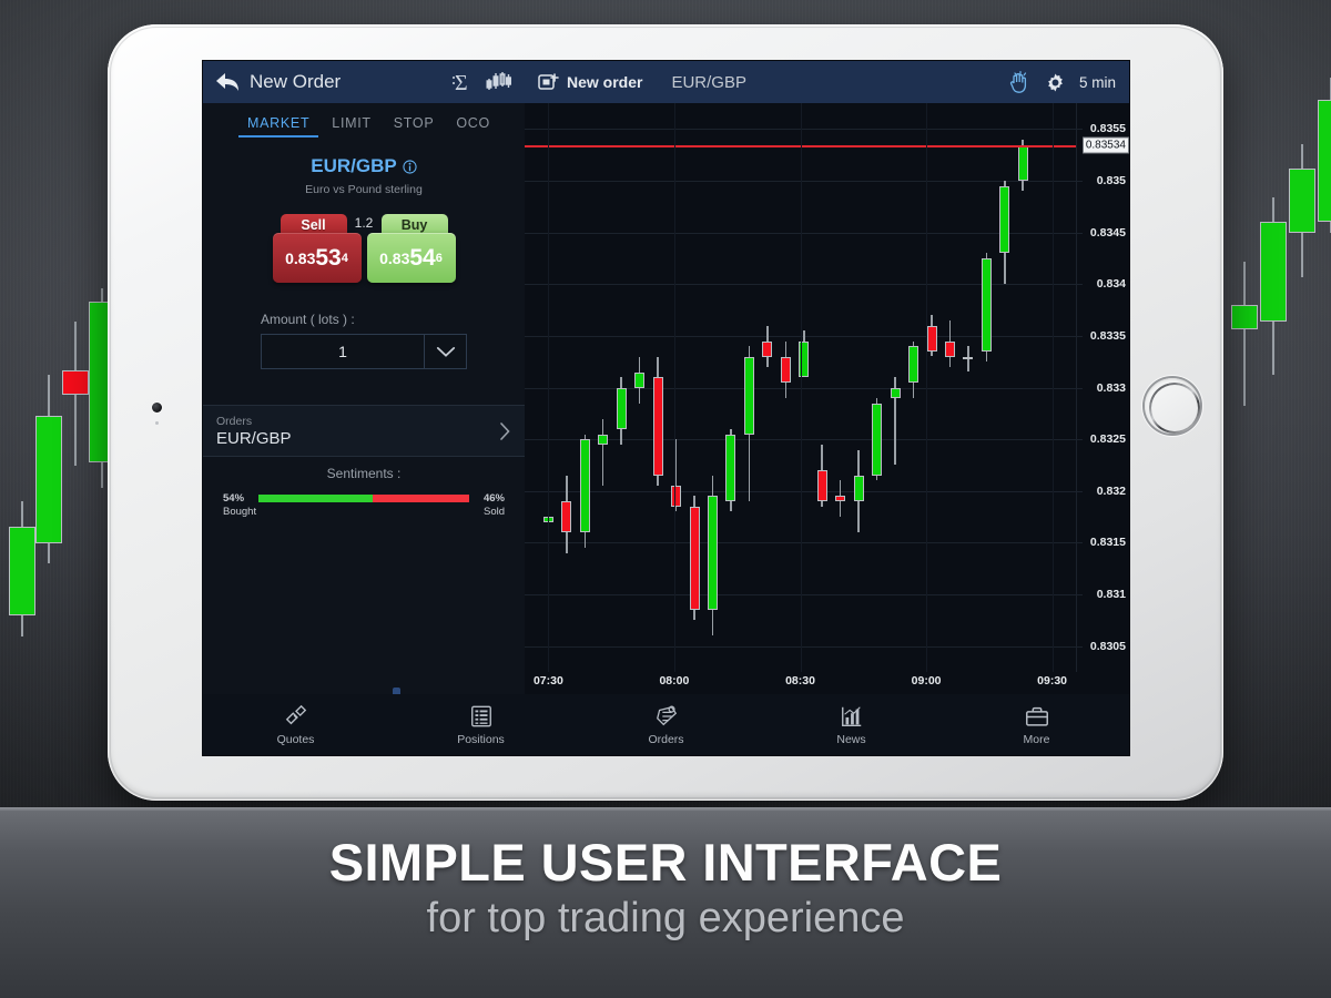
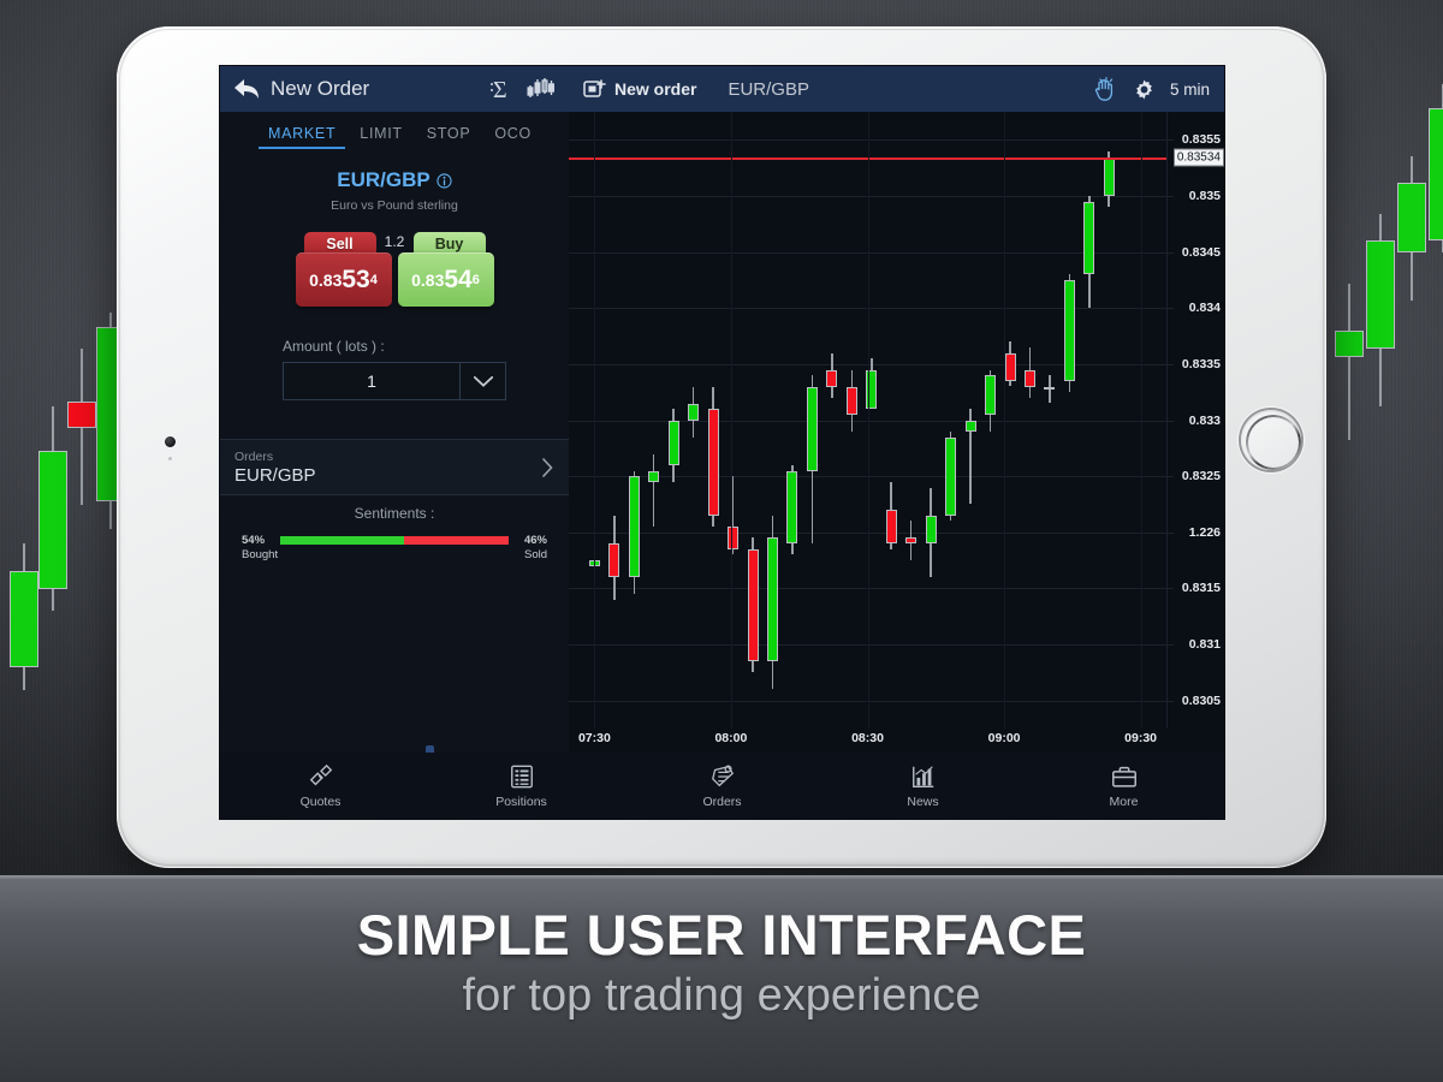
  New Order
  Σ
  MARKET
  LIMIT
  STOP
  OCO
  EUR/GBP
  Euro vs Pound sterling
  1.2
  Sell
  Buy
  0.83
  53
  4
  0.83
  54
  6
  Amount ( lots ) :
  1
  Orders
  EUR/GBP
  Sentiments :
  54%
  46%
  Bought
  Sold
  New order
  EUR/GBP
  5 min
  0.8355
  0.835
  0.8345
  0.834
  0.8335
  0.833
  0.8325
- 0.832
+ 1.226
  0.8315
  0.831
  0.8305
  0.83534
  07:30
  08:00
  08:30
  09:00
  09:30
  Quotes
  Positions
  Orders
  News
  More
  SIMPLE USER INTERFACE
  for top trading experience
